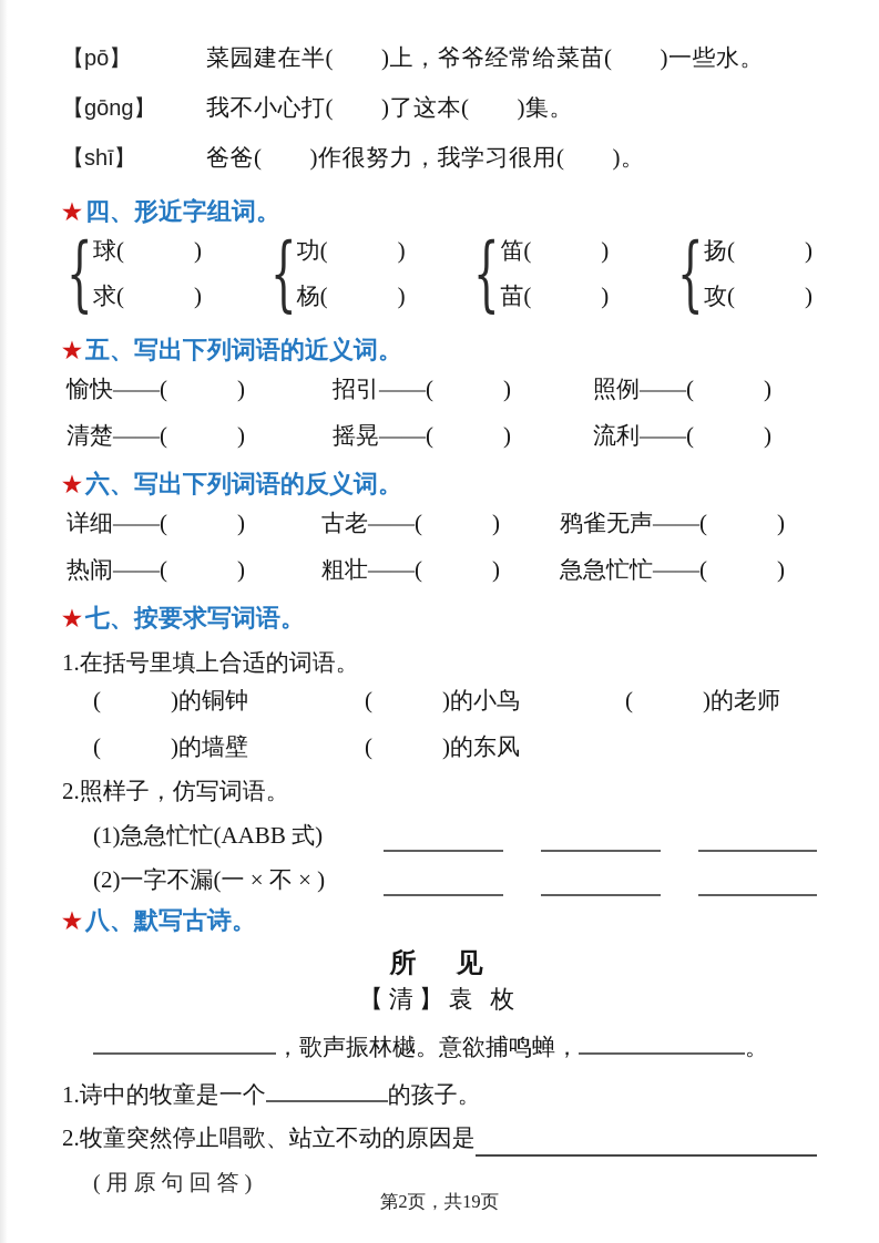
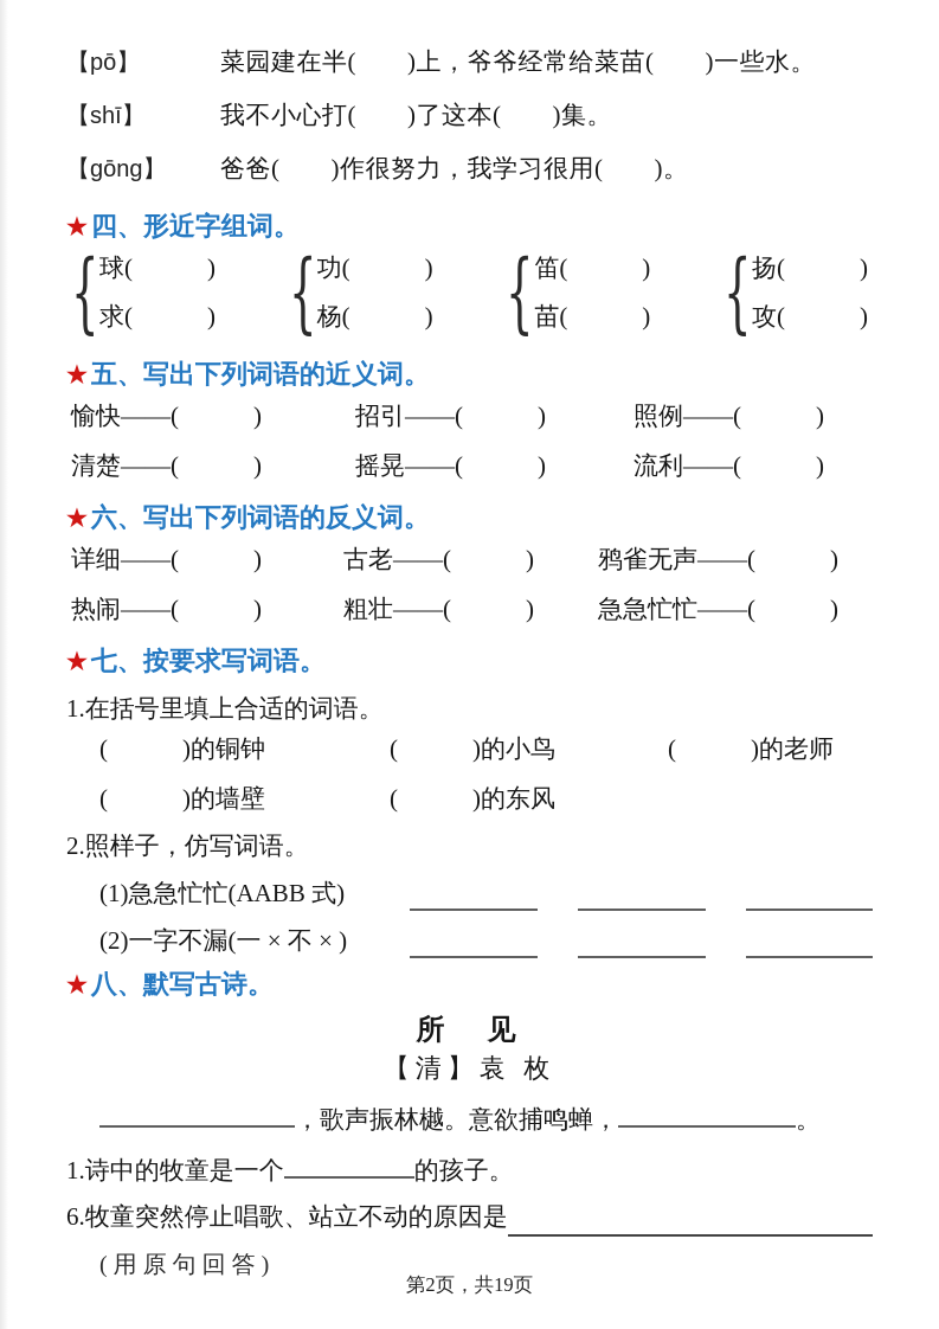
  【pō】
  菜园建在半( )上，爷爷经常给菜苗( )一些水。
- 【gōng】
+ 【shī】
  我不小心打( )了这本( )集。
- 【shī】
+ 【gōng】
  爸爸( )作很努力，我学习很用( )。
  ★ 四、形近字组词。
  {
  球( )
  求( )
  {
  功( )
  杨( )
  {
  笛( )
  苗( )
  {
  扬( )
  攻( )
  ★ 五、写出下列词语的近义词。
  愉快——( )
  招引——( )
  照例——( )
  清楚——( )
  摇晃——( )
  流利——( )
  ★ 六、写出下列词语的反义词。
  详细——( )
  古老——( )
  鸦雀无声——( )
  热闹——( )
  粗壮——( )
  急急忙忙——( )
  ★ 七、按要求写词语。
  1.在括号里填上合适的词语。
  ( )的铜钟
  ( )的小鸟
  ( )的老师
  ( )的墙壁
  ( )的东风
  2.照样子，仿写词语。
  (1)急急忙忙(AABB 式)
  (2)一字不漏(一 × 不 × )
  ★ 八、默写古诗。
  所 见
  【清】袁 枚
  ，歌声振林樾。意欲捕鸣蝉， 。
  1.诗中的牧童是一个 的孩子。
- 2.牧童突然停止唱歌、站立不动的原因是
+ 6.牧童突然停止唱歌、站立不动的原因是
  (用原句回答)
  第2页，共19页
